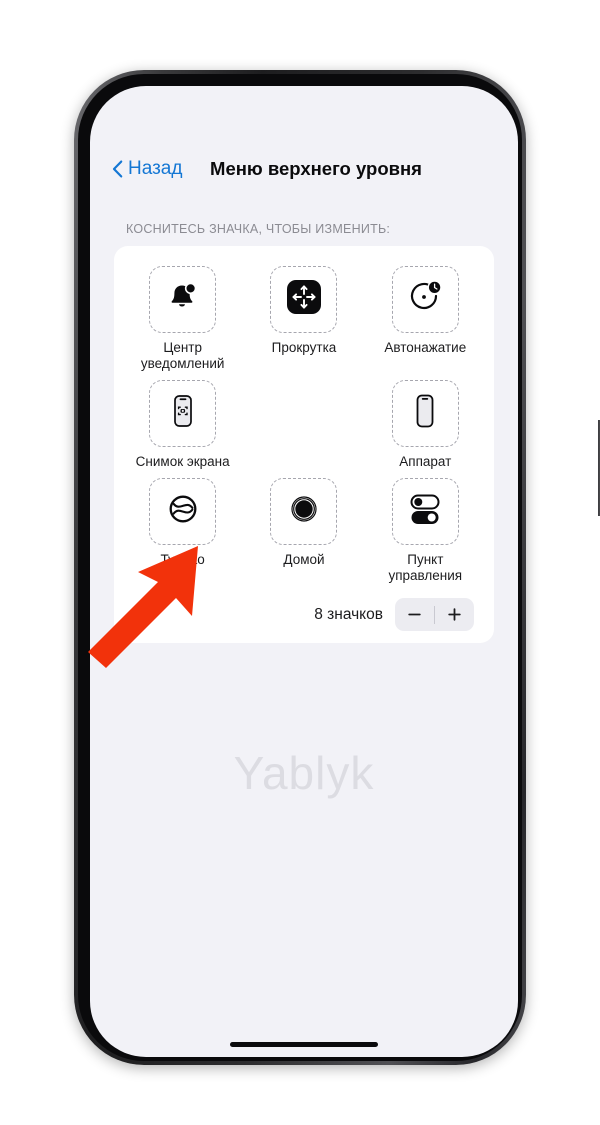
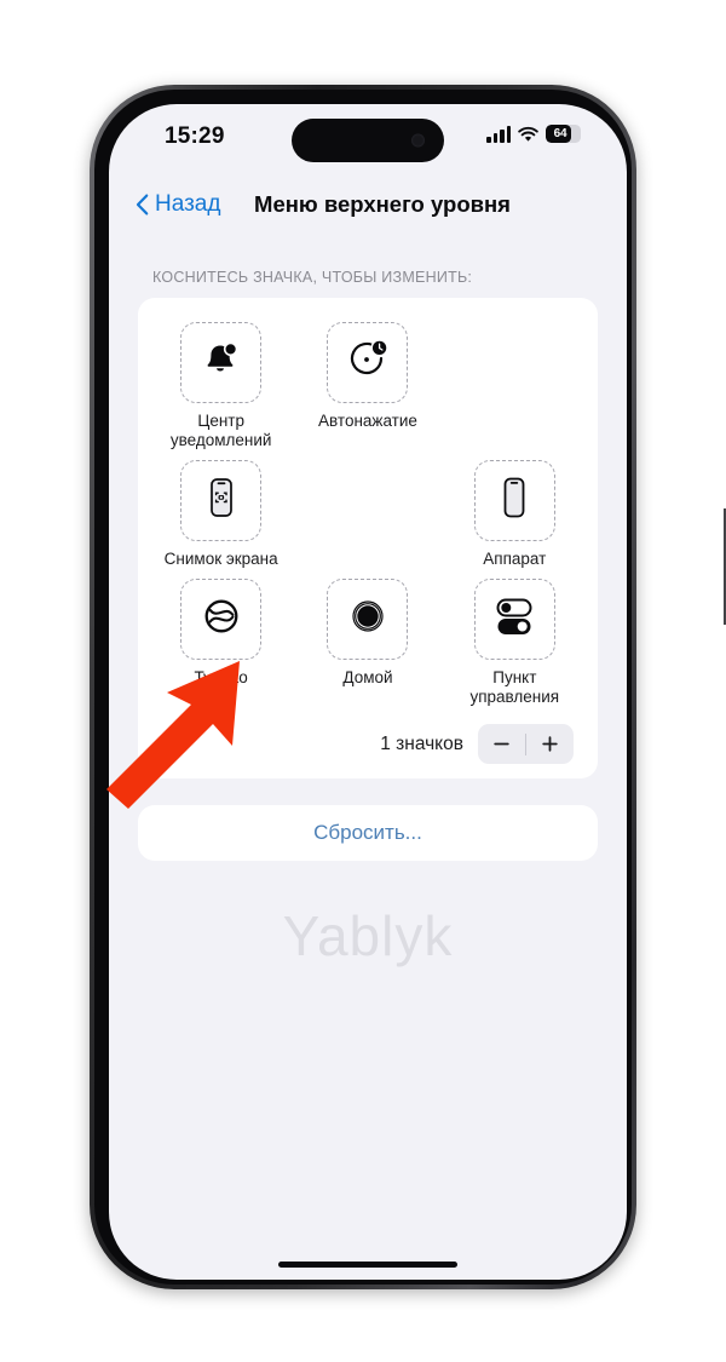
+ 15:29
+ 64
  Назад
  Меню верхнего уровня
  КОСНИТЕСЬ ЗНАЧКА, ЧТОБЫ ИЗМЕНИТЬ:
  Центр
  уведомлений
- Прокрутка
  Автонажатие
  Снимок экрана
  Аппарат
  Домой
  Пункт
  управления
- 8 значков
+ 1 значков
+ Сбросить...
